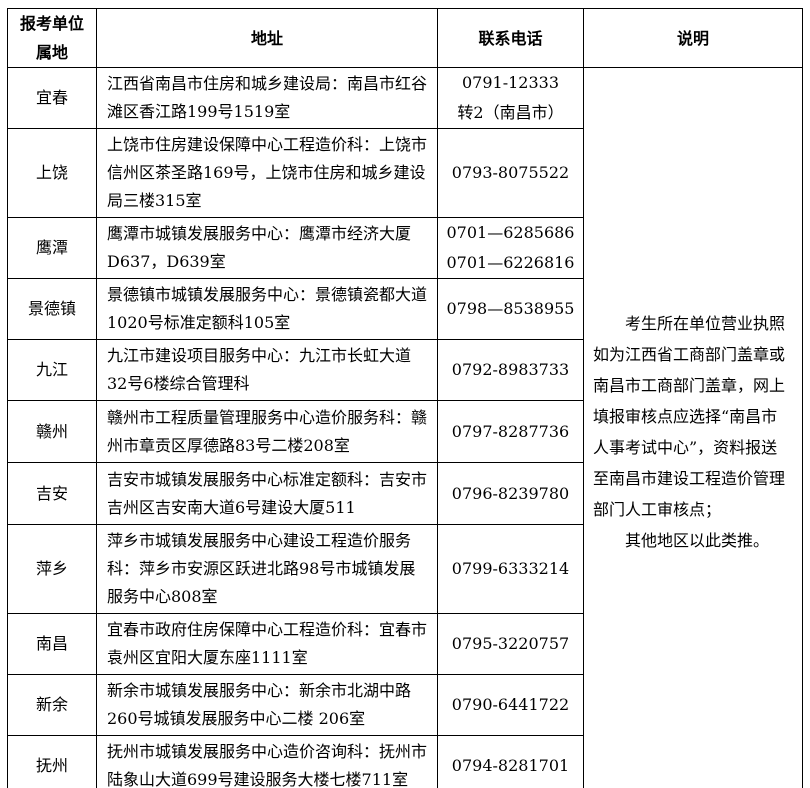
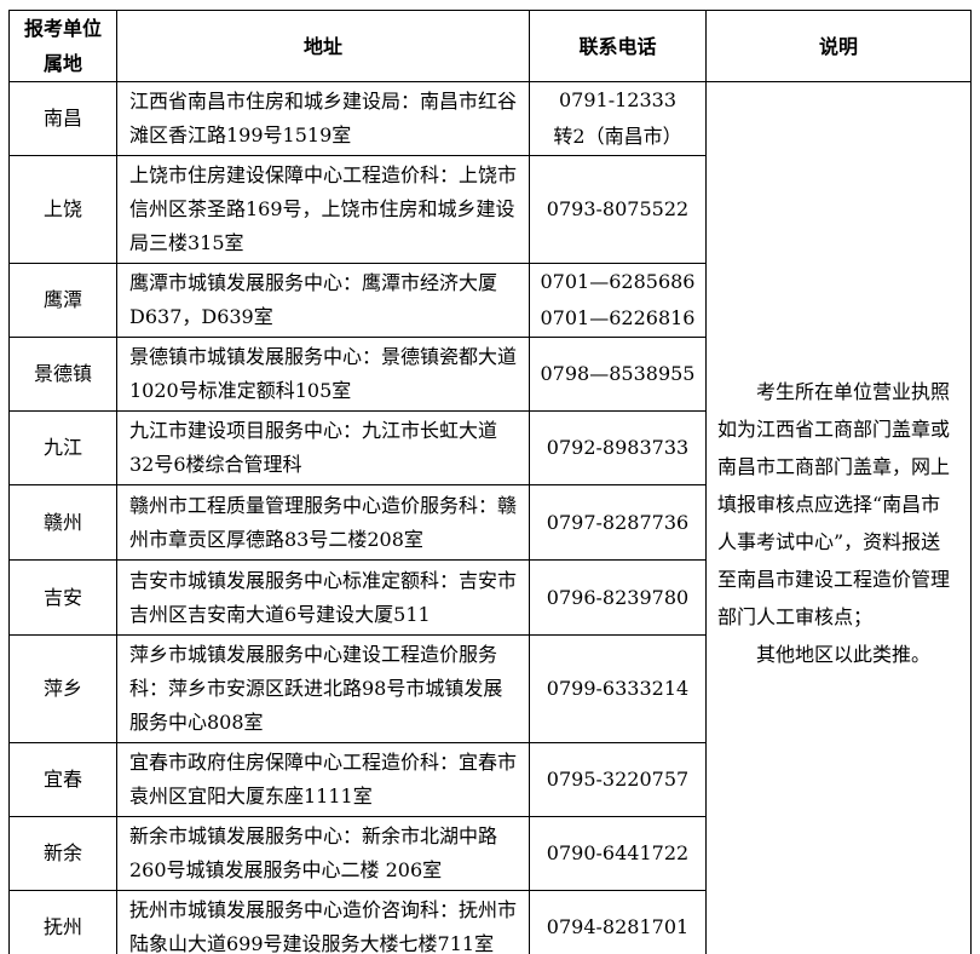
  报考单位 属地	地址	联系电话	说明
- 宜春	江西省南昌市住房和城乡建设局：南昌市红谷滩区香江路199号1519室	0791-12333 转2（南昌市）	考生所在单位营业执照如为江西省工商部门盖章或南昌市工商部门盖章，网上填报审核点应选择“南昌市人事考试中心”，资料报送至南昌市建设工程造价管理部门人工审核点； 其他地区以此类推。
+ 南昌	江西省南昌市住房和城乡建设局：南昌市红谷滩区香江路199号1519室	0791-12333 转2（南昌市）	考生所在单位营业执照如为江西省工商部门盖章或南昌市工商部门盖章，网上填报审核点应选择“南昌市人事考试中心”，资料报送至南昌市建设工程造价管理部门人工审核点； 其他地区以此类推。
  上饶	上饶市住房建设保障中心工程造价科：上饶市信州区茶圣路169号，上饶市住房和城乡建设局三楼315室	0793-8075522
  鹰潭	鹰潭市城镇发展服务中心：鹰潭市经济大厦D637，D639室	0701—6285686 0701—6226816
  景德镇	景德镇市城镇发展服务中心：景德镇瓷都大道1020号标准定额科105室	0798—8538955
  九江	九江市建设项目服务中心：九江市长虹大道32号6楼综合管理科	0792-8983733
  赣州	赣州市工程质量管理服务中心造价服务科：赣州市章贡区厚德路83号二楼208室	0797-8287736
  吉安	吉安市城镇发展服务中心标准定额科：吉安市吉州区吉安南大道6号建设大厦511	0796-8239780
  萍乡	萍乡市城镇发展服务中心建设工程造价服务科：萍乡市安源区跃进北路98号市城镇发展服务中心808室	0799-6333214
- 南昌	宜春市政府住房保障中心工程造价科：宜春市袁州区宜阳大厦东座1111室	0795-3220757
+ 宜春	宜春市政府住房保障中心工程造价科：宜春市袁州区宜阳大厦东座1111室	0795-3220757
  新余	新余市城镇发展服务中心：新余市北湖中路260号城镇发展服务中心二楼 206室	0790-6441722
  抚州	抚州市城镇发展服务中心造价咨询科：抚州市陆象山大道699号建设服务大楼七楼711室	0794-8281701
